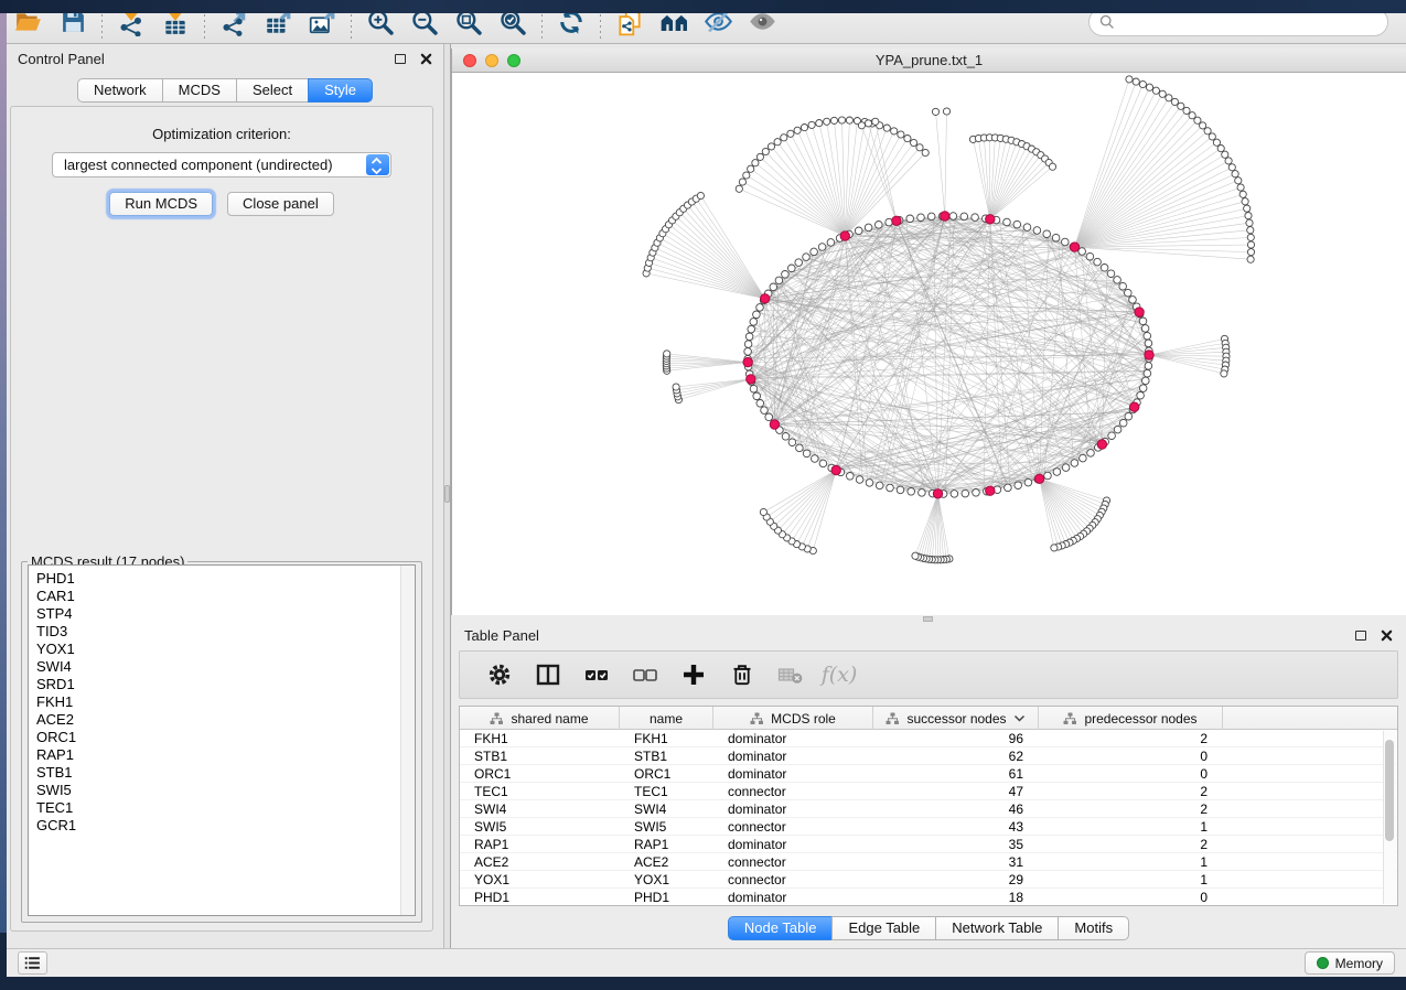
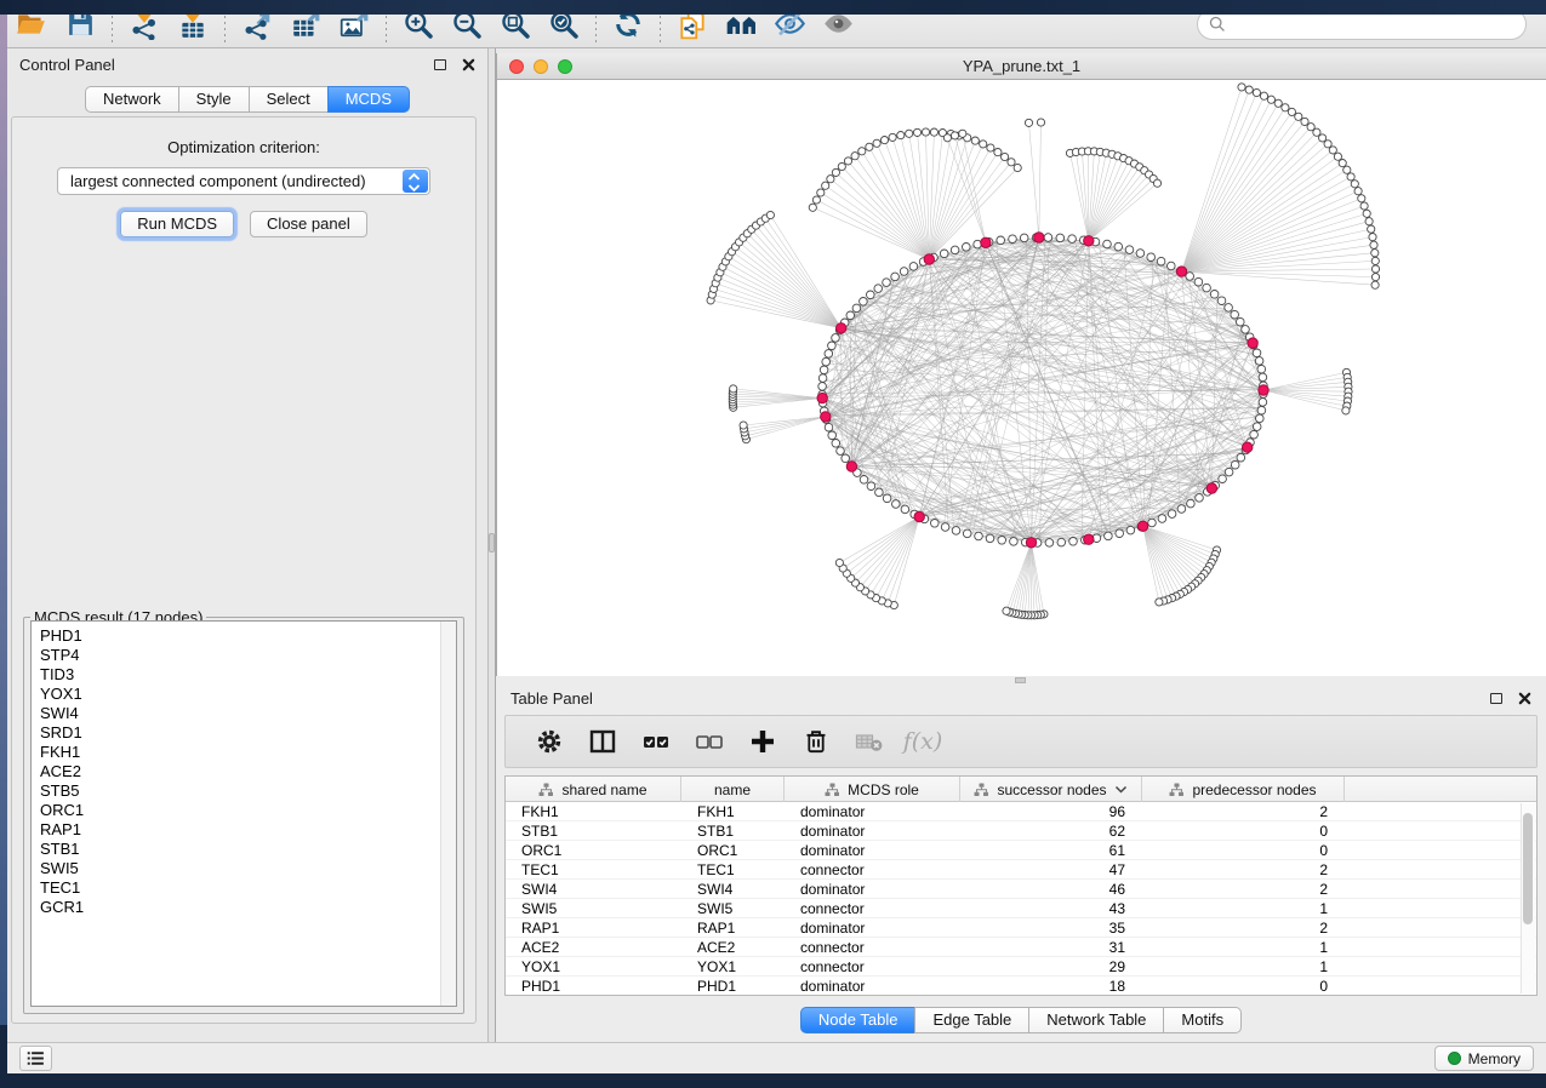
  Control Panel
  Network
- MCDS
+ Style
  Select
- Style
+ MCDS
  Optimization criterion:
  largest connected component (undirected)
  Run MCDS
  Close panel
  MCDS result (17 nodes)
  PHD1
- CAR1
  STP4
  TID3
  YOX1
  SWI4
  SRD1
  FKH1
  ACE2
+ STB5
  ORC1
  RAP1
  STB1
  SWI5
  TEC1
  GCR1
  YPA_prune.txt_1
  Table Panel
  f(x)
  shared name
  name
  MCDS role
  successor nodes
  predecessor nodes
  FKH1
  FKH1
  dominator
  96
  2
  STB1
  STB1
  dominator
  62
  0
  ORC1
  ORC1
  dominator
  61
  0
  TEC1
  TEC1
  connector
  47
  2
  SWI4
  SWI4
  dominator
  46
  2
  SWI5
  SWI5
  connector
  43
  1
  RAP1
  RAP1
  dominator
  35
  2
  ACE2
  ACE2
  connector
  31
  1
  YOX1
  YOX1
  connector
  29
  1
  PHD1
  PHD1
  dominator
  18
  0
  Node Table
  Edge Table
  Network Table
  Motifs
  Memory
